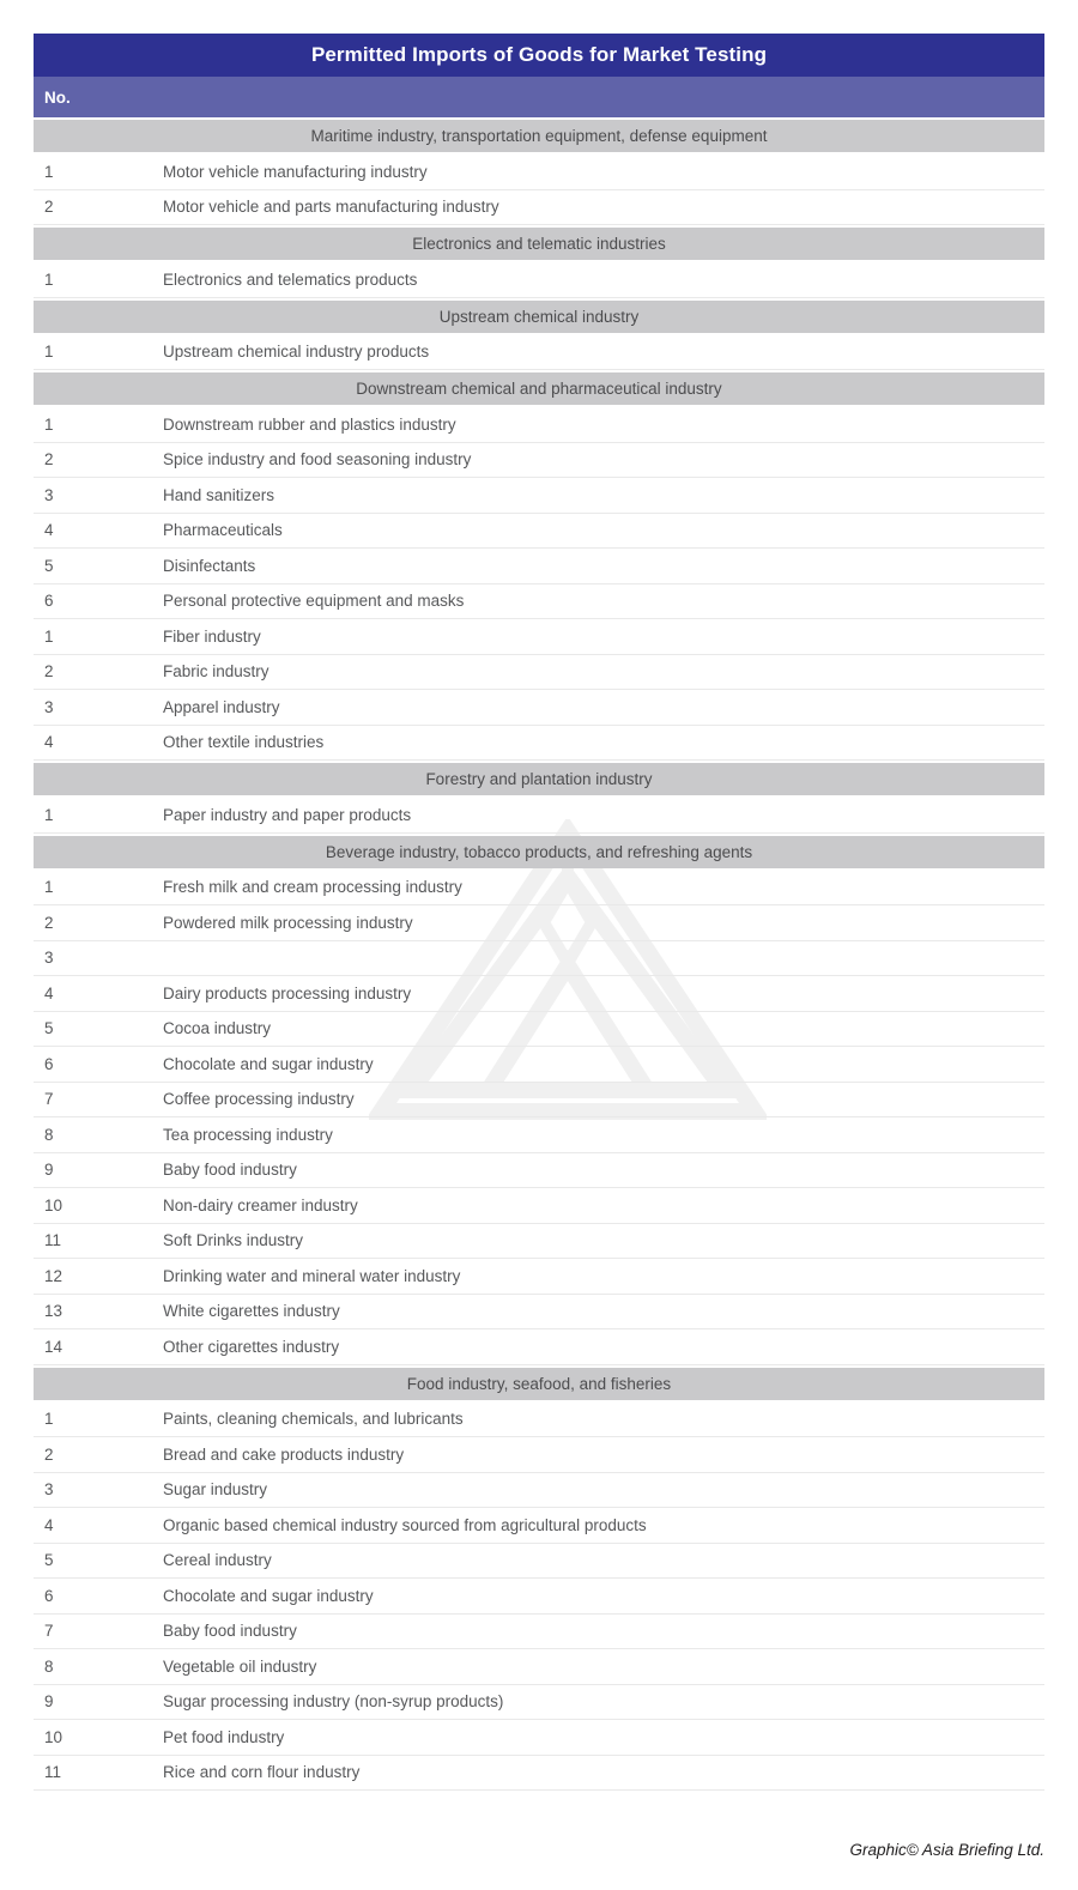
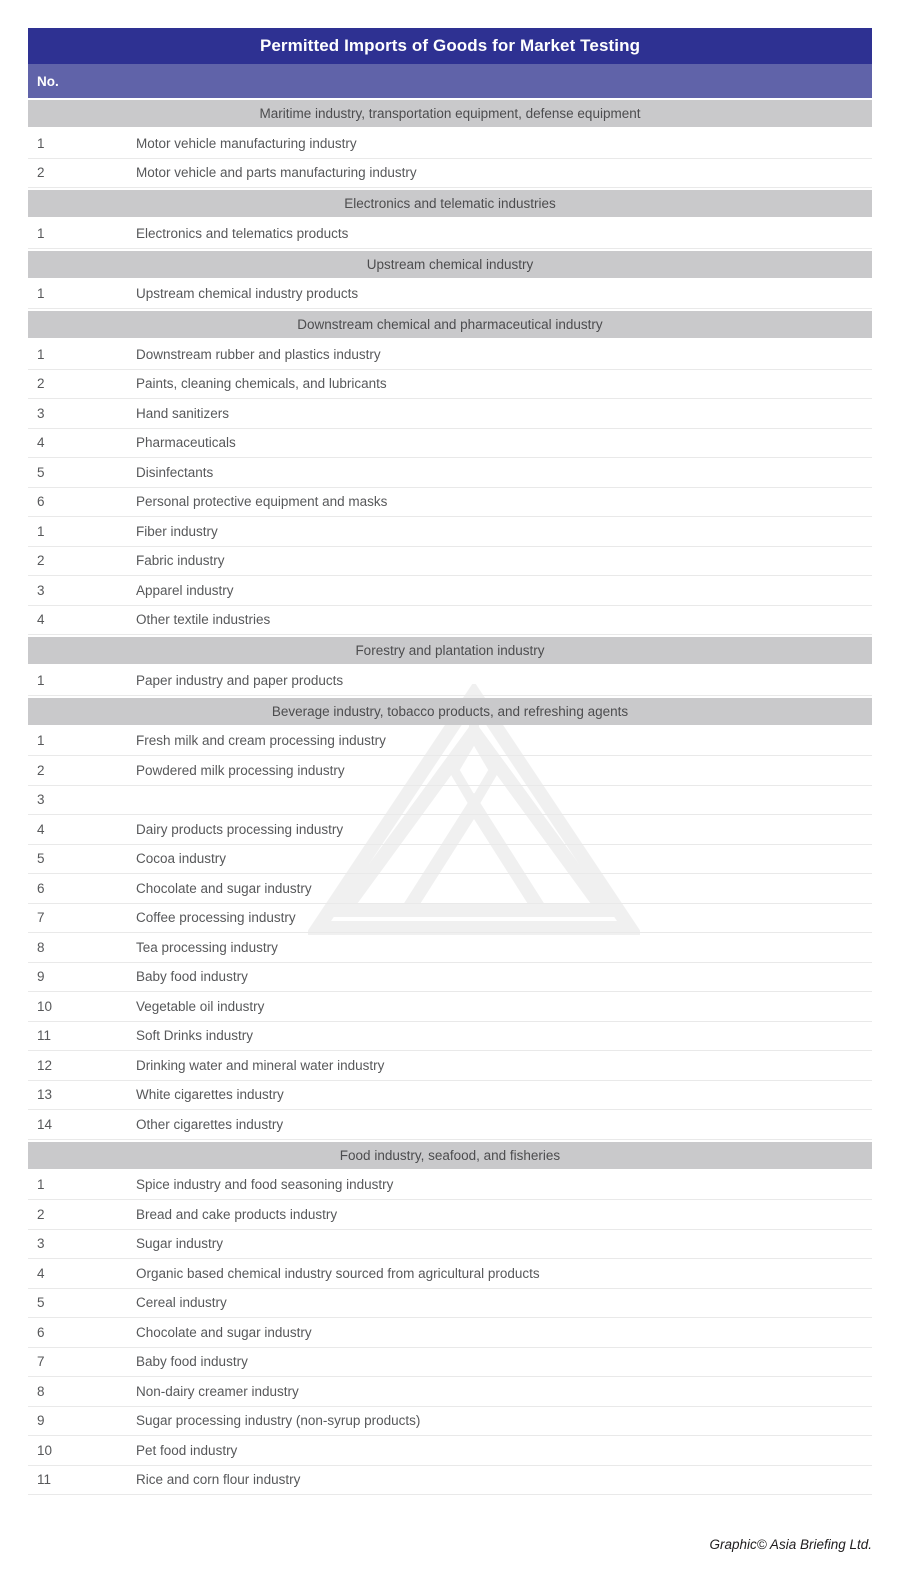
  Permitted Imports of Goods for Market Testing
  No.
  Maritime industry, transportation equipment, defense equipment
  1
  Motor vehicle manufacturing industry
  2
  Motor vehicle and parts manufacturing industry
  Electronics and telematic industries
  1
  Electronics and telematics products
  Upstream chemical industry
  1
  Upstream chemical industry products
  Downstream chemical and pharmaceutical industry
  1
  Downstream rubber and plastics industry
  2
- Spice industry and food seasoning industry
+ Paints, cleaning chemicals, and lubricants
  3
  Hand sanitizers
  4
  Pharmaceuticals
  5
  Disinfectants
  6
  Personal protective equipment and masks
  1
  Fiber industry
  2
  Fabric industry
  3
  Apparel industry
  4
  Other textile industries
  Forestry and plantation industry
  1
  Paper industry and paper products
  Beverage industry, tobacco products, and refreshing agents
  1
  Fresh milk and cream processing industry
  2
  Powdered milk processing industry
  3
  4
  Dairy products processing industry
  5
  Cocoa industry
  6
  Chocolate and sugar industry
  7
  Coffee processing industry
  8
  Tea processing industry
  9
  Baby food industry
  10
- Non-dairy creamer industry
+ Vegetable oil industry
  11
  Soft Drinks industry
  12
  Drinking water and mineral water industry
  13
  White cigarettes industry
  14
  Other cigarettes industry
  Food industry, seafood, and fisheries
  1
- Paints, cleaning chemicals, and lubricants
+ Spice industry and food seasoning industry
  2
  Bread and cake products industry
  3
  Sugar industry
  4
  Organic based chemical industry sourced from agricultural products
  5
  Cereal industry
  6
  Chocolate and sugar industry
  7
  Baby food industry
  8
- Vegetable oil industry
+ Non-dairy creamer industry
  9
  Sugar processing industry (non-syrup products)
  10
  Pet food industry
  11
  Rice and corn flour industry
  Graphic© Asia Briefing Ltd.
